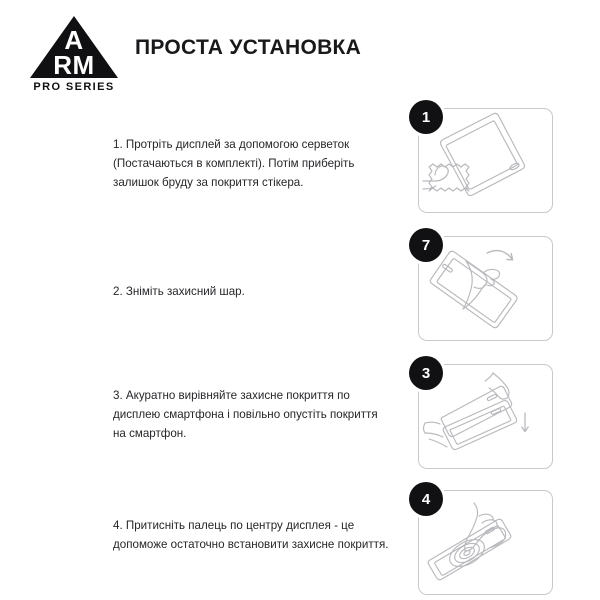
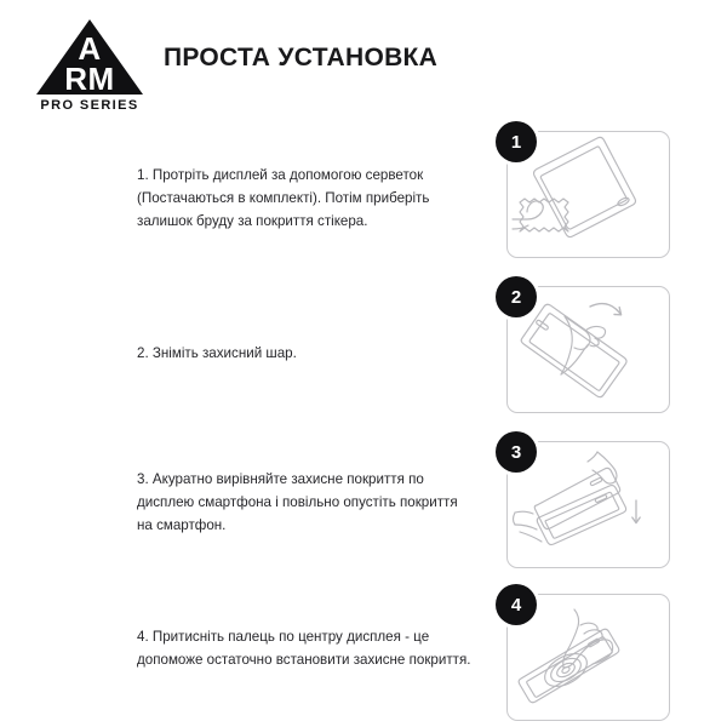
  A
  RM
  PRO SERIES
  ПРОСТА УСТАНОВКА
  1. Протріть дисплей за допомогою серветок (Постачаються в комплекті). Потім приберіть залишок бруду за покриття стікера.
  2. Зніміть захисний шар.
  3. Акуратно вирівняйте захисне покриття по дисплею смартфона і повільно опустіть покриття на смартфон.
  4. Притисніть палець по центру дисплея - це допоможе остаточно встановити захисне покриття.
  1
- 7
+ 2
  3
  4
